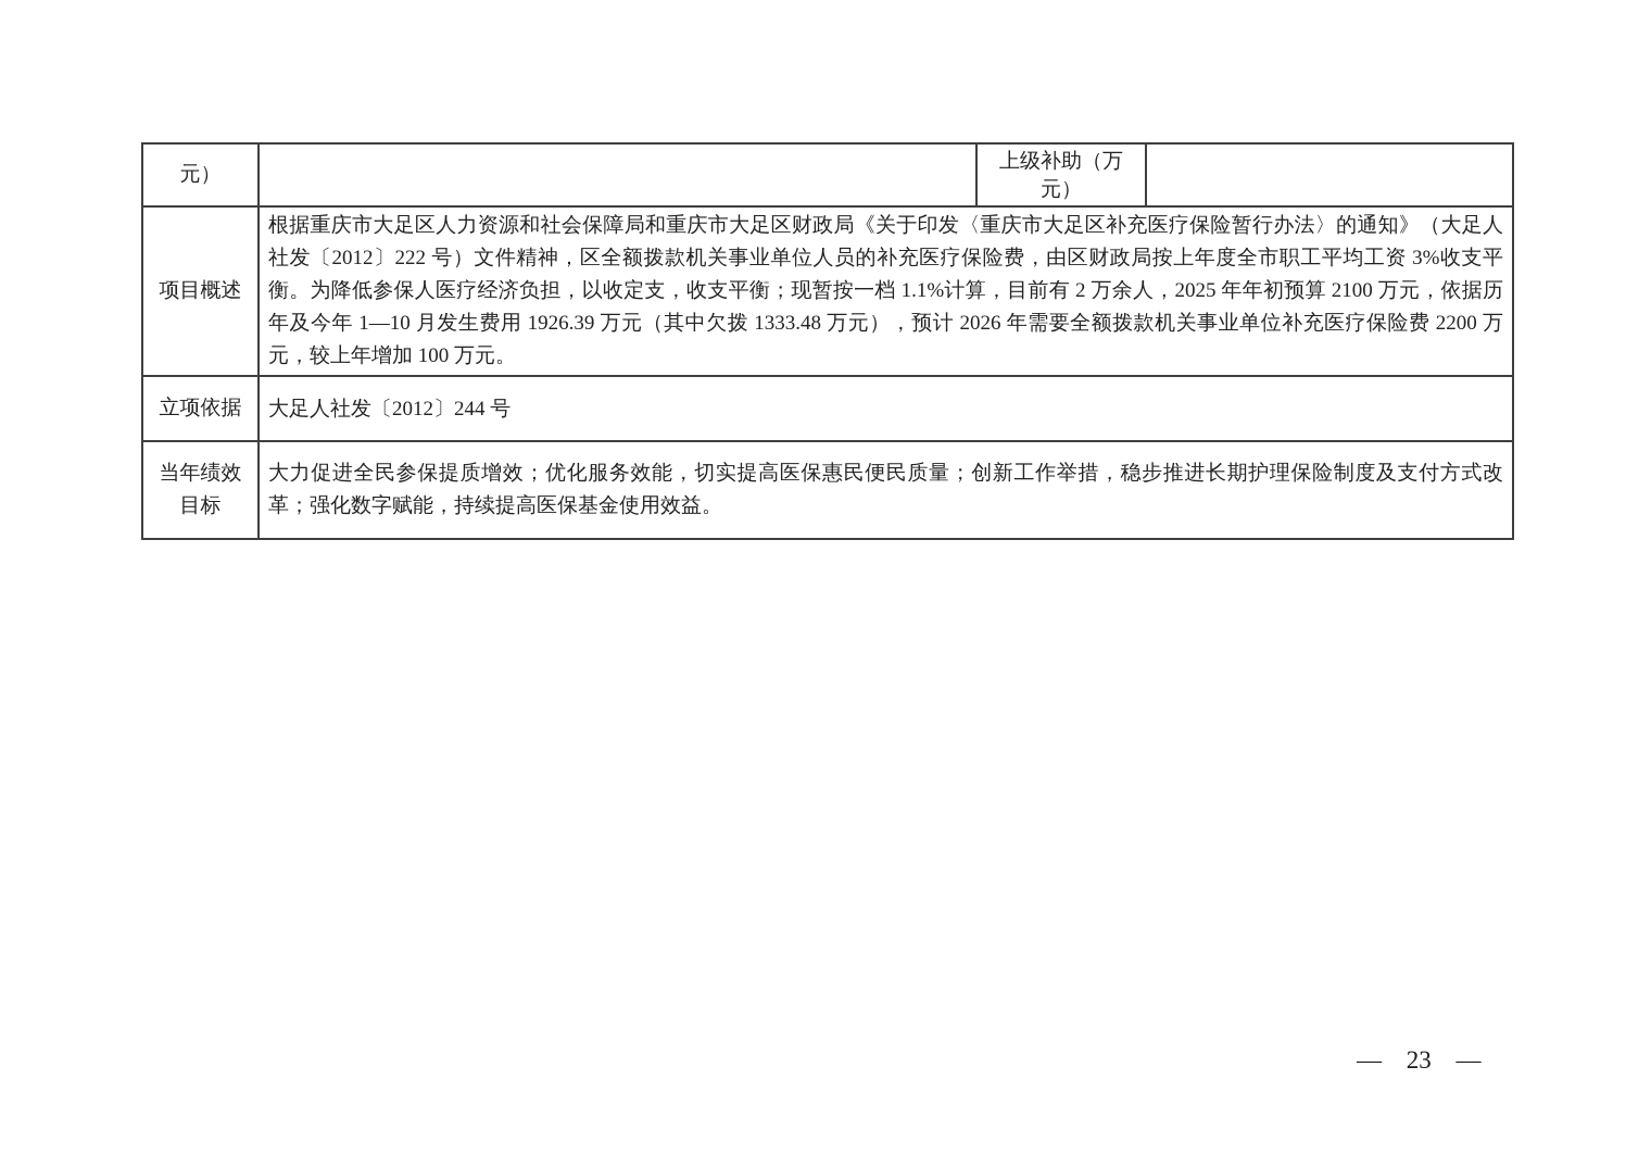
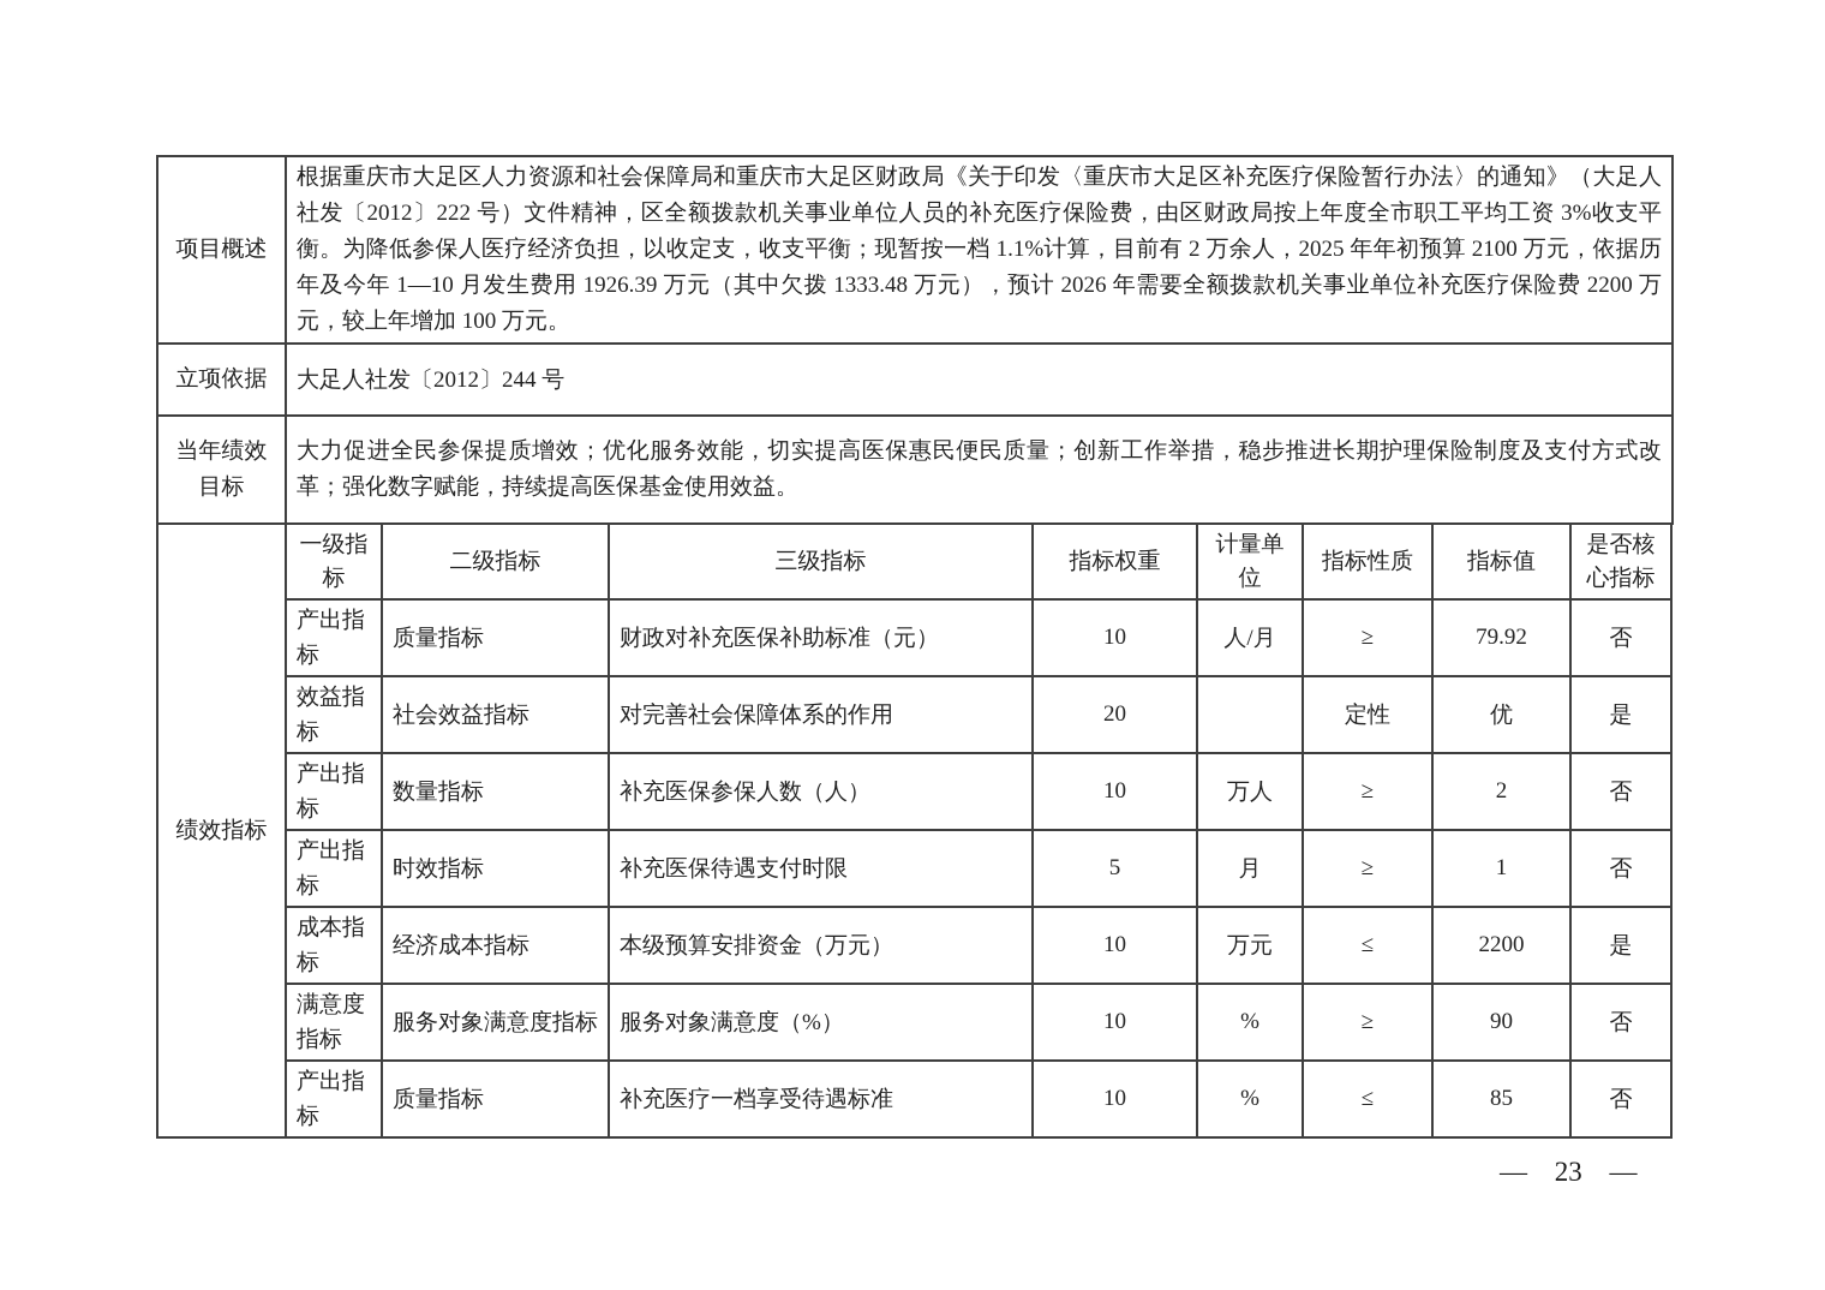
- 元）		上级补助（万元）
  项目概述	根据重庆市大足区人力资源和社会保障局和重庆市大足区财政局《关于印发〈重庆市大足区补充医疗保险暂行办法〉的通知》（大足人社发〔2012〕222 号）文件精神，区全额拨款机关事业单位人员的补充医疗保险费，由区财政局按上年度全市职工平均工资 3%收支平衡。为降低参保人医疗经济负担，以收定支，收支平衡；现暂按一档 1.1%计算，目前有 2 万余人，2025 年年初预算 2100 万元，依据历年及今年 1—10 月发生费用 1926.39 万元（其中欠拨 1333.48 万元），预计 2026 年需要全额拨款机关事业单位补充医疗保险费 2200 万元，较上年增加 100 万元。
  立项依据	大足人社发〔2012〕244 号
  当年绩效目标	大力促进全民参保提质增效；优化服务效能，切实提高医保惠民便民质量；创新工作举措，稳步推进长期护理保险制度及支付方式改革；强化数字赋能，持续提高医保基金使用效益。
+ 绩效指标	一级指标	二级指标	三级指标	指标权重	计量单位	指标性质	指标值	是否核心指标
+ 产出指标	质量指标	财政对补充医保补助标准（元）	10	人/月	≥	79.92	否
+ 效益指标	社会效益指标	对完善社会保障体系的作用	20		定性	优	是
+ 产出指标	数量指标	补充医保参保人数（人）	10	万人	≥	2	否
+ 产出指标	时效指标	补充医保待遇支付时限	5	月	≥	1	否
+ 成本指标	经济成本指标	本级预算安排资金（万元）	10	万元	≤	2200	是
+ 满意度指标	服务对象满意度指标	服务对象满意度（%）	10	%	≥	90	否
+ 产出指标	质量指标	补充医疗一档享受待遇标准	10	%	≤	85	否
  — 23 —
